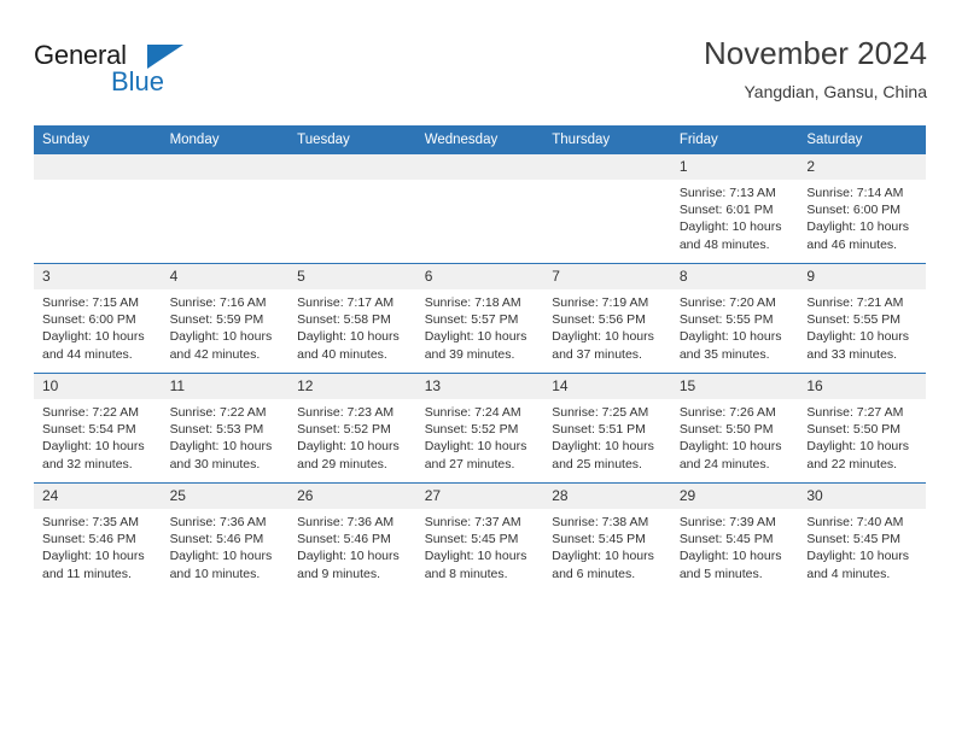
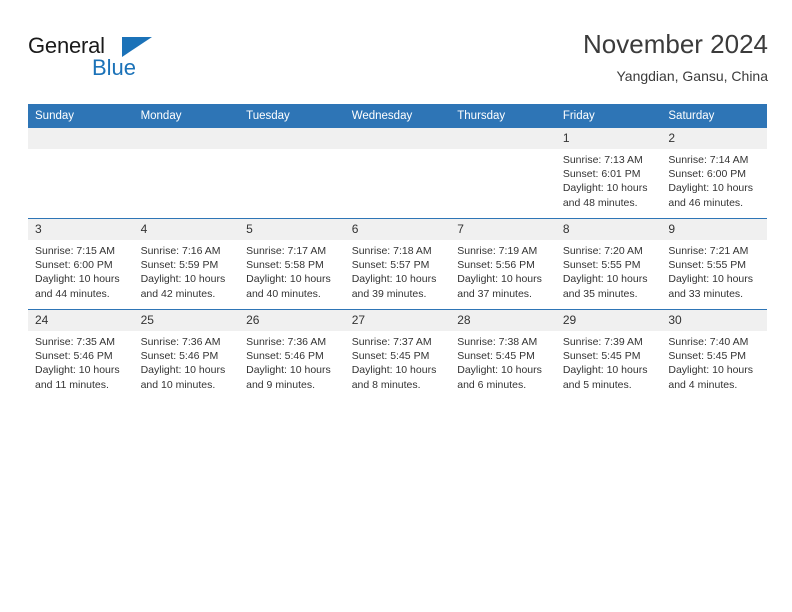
  General
  Blue
  November 2024
  Yangdian, Gansu, China
  Sunday	Monday	Tuesday	Wednesday	Thursday	Friday	Saturday
  					1Sunrise: 7:13 AMSunset: 6:01 PMDaylight: 10 hours and 48 minutes.	2Sunrise: 7:14 AMSunset: 6:00 PMDaylight: 10 hours and 46 minutes.
  3Sunrise: 7:15 AMSunset: 6:00 PMDaylight: 10 hours and 44 minutes.	4Sunrise: 7:16 AMSunset: 5:59 PMDaylight: 10 hours and 42 minutes.	5Sunrise: 7:17 AMSunset: 5:58 PMDaylight: 10 hours and 40 minutes.	6Sunrise: 7:18 AMSunset: 5:57 PMDaylight: 10 hours and 39 minutes.	7Sunrise: 7:19 AMSunset: 5:56 PMDaylight: 10 hours and 37 minutes.	8Sunrise: 7:20 AMSunset: 5:55 PMDaylight: 10 hours and 35 minutes.	9Sunrise: 7:21 AMSunset: 5:55 PMDaylight: 10 hours and 33 minutes.
- 10Sunrise: 7:22 AMSunset: 5:54 PMDaylight: 10 hours and 32 minutes.	11Sunrise: 7:22 AMSunset: 5:53 PMDaylight: 10 hours and 30 minutes.	12Sunrise: 7:23 AMSunset: 5:52 PMDaylight: 10 hours and 29 minutes.	13Sunrise: 7:24 AMSunset: 5:52 PMDaylight: 10 hours and 27 minutes.	14Sunrise: 7:25 AMSunset: 5:51 PMDaylight: 10 hours and 25 minutes.	15Sunrise: 7:26 AMSunset: 5:50 PMDaylight: 10 hours and 24 minutes.	16Sunrise: 7:27 AMSunset: 5:50 PMDaylight: 10 hours and 22 minutes.
  24Sunrise: 7:35 AMSunset: 5:46 PMDaylight: 10 hours and 11 minutes.	25Sunrise: 7:36 AMSunset: 5:46 PMDaylight: 10 hours and 10 minutes.	26Sunrise: 7:36 AMSunset: 5:46 PMDaylight: 10 hours and 9 minutes.	27Sunrise: 7:37 AMSunset: 5:45 PMDaylight: 10 hours and 8 minutes.	28Sunrise: 7:38 AMSunset: 5:45 PMDaylight: 10 hours and 6 minutes.	29Sunrise: 7:39 AMSunset: 5:45 PMDaylight: 10 hours and 5 minutes.	30Sunrise: 7:40 AMSunset: 5:45 PMDaylight: 10 hours and 4 minutes.
